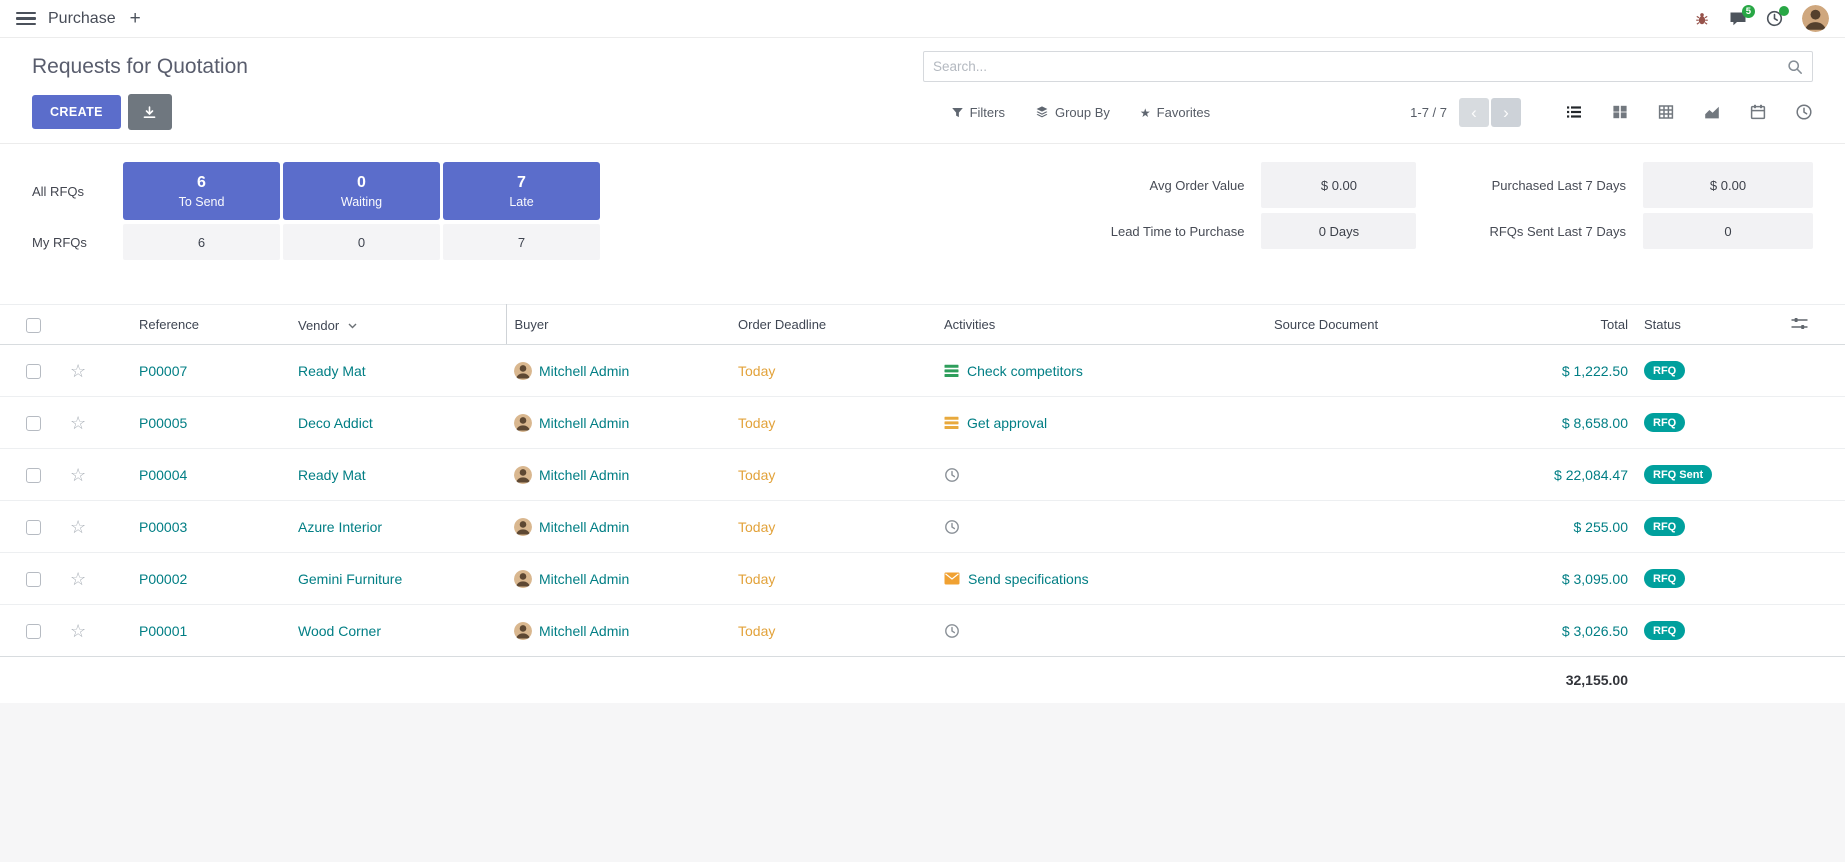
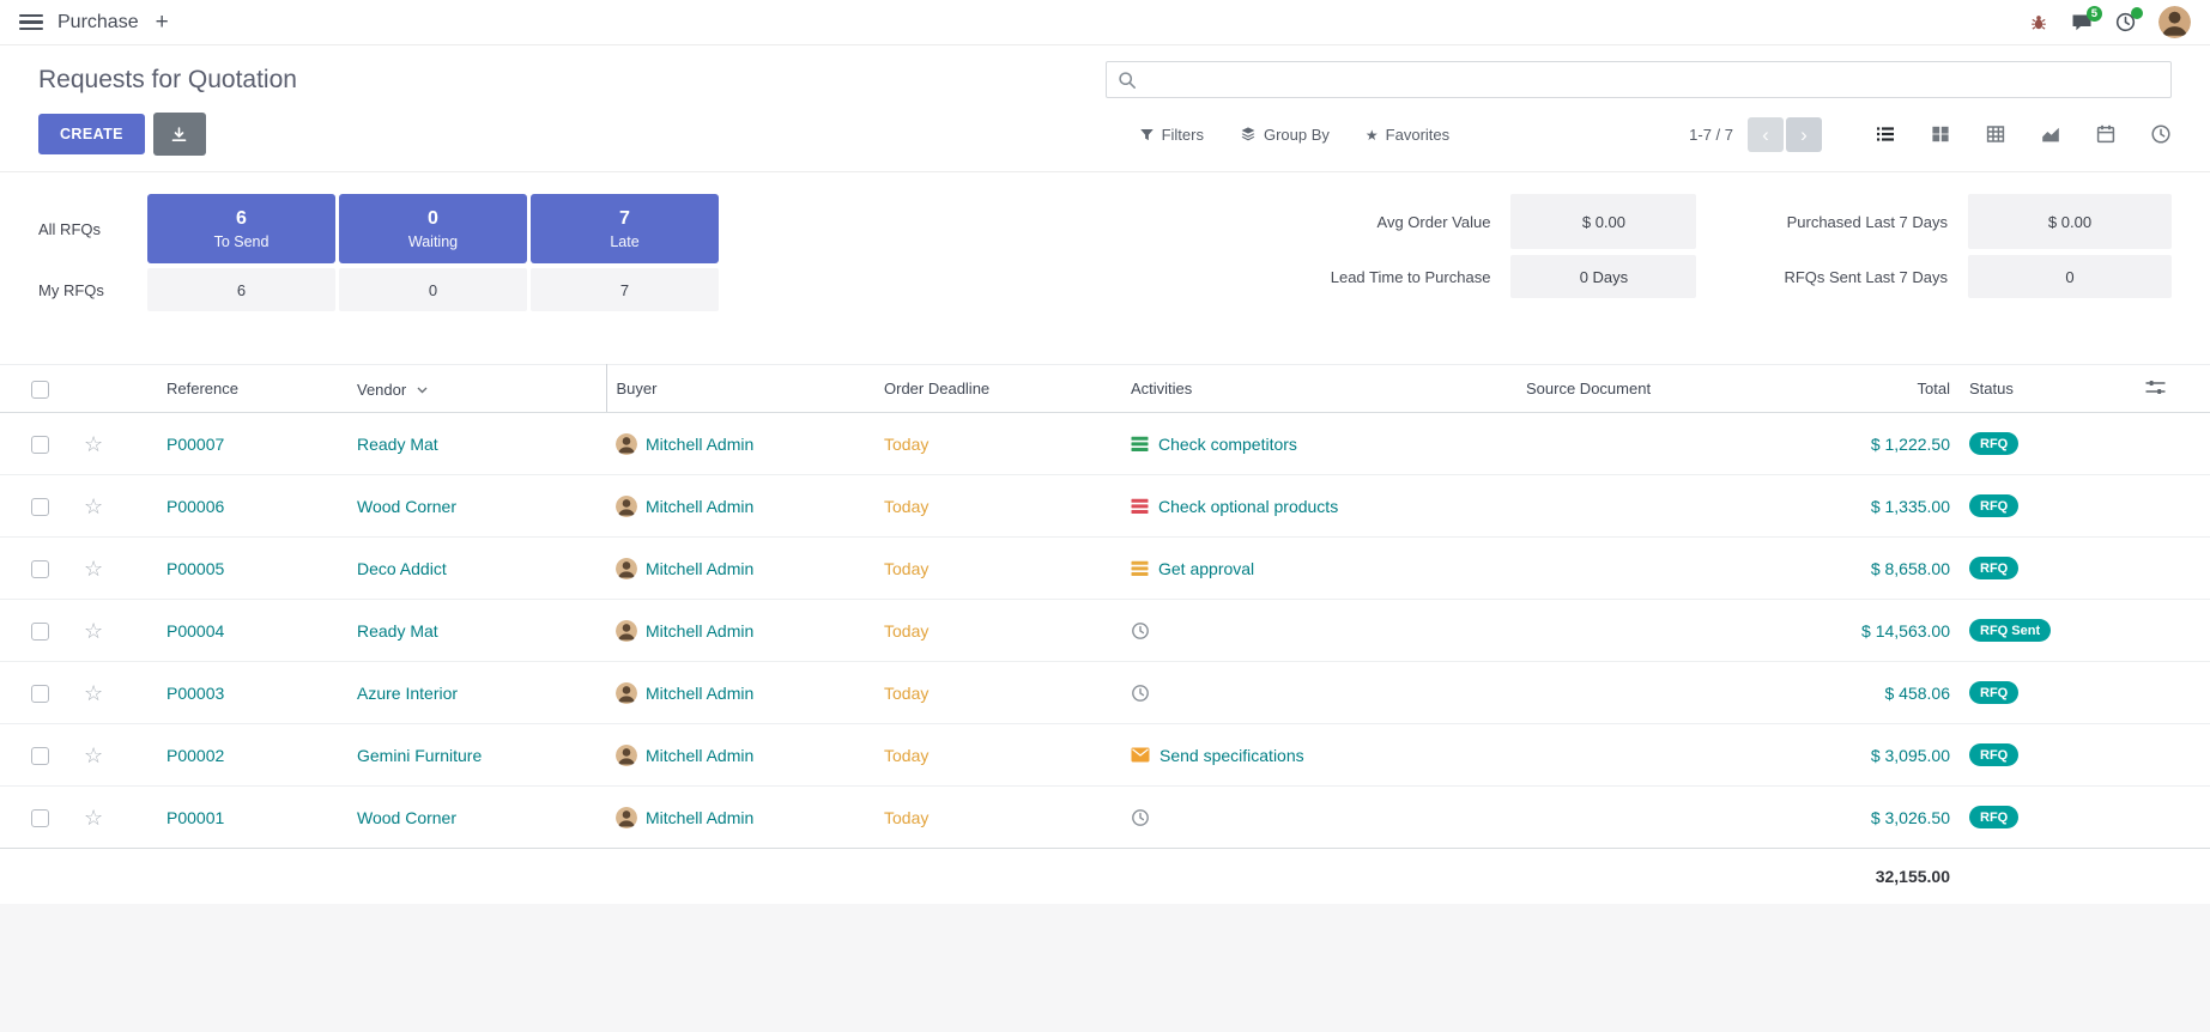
  Purchase
  5
  Requests for Quotation
- Search...
  CREATE
  Filters
  Group By
  Favorites
  1-7 / 7
  All RFQs
  6
  To Send
  0
  Waiting
  7
  Late
  My RFQs
  6
  0
  7
  Avg Order Value
  $ 0.00
  Purchased Last 7 Days
  $ 0.00
  Lead Time to Purchase
  0 Days
  RFQs Sent Last 7 Days
  0
  		Reference	Vendor	Buyer	Order Deadline	Activities	Source Document	Total	Status
  		P00007	Ready Mat	Mitchell Admin	Today	Check competitors		$ 1,222.50	RFQ
+ 		P00006	Wood Corner	Mitchell Admin	Today	Check optional products		$ 1,335.00	RFQ
  		P00005	Deco Addict	Mitchell Admin	Today	Get approval		$ 8,658.00	RFQ
- 		P00004	Ready Mat	Mitchell Admin	Today			$ 22,084.47	RFQ Sent
+ 		P00004	Ready Mat	Mitchell Admin	Today			$ 14,563.00	RFQ Sent
- 		P00003	Azure Interior	Mitchell Admin	Today			$ 255.00	RFQ
+ 		P00003	Azure Interior	Mitchell Admin	Today			$ 458.06	RFQ
  		P00002	Gemini Furniture	Mitchell Admin	Today	Send specifications		$ 3,095.00	RFQ
  		P00001	Wood Corner	Mitchell Admin	Today			$ 3,026.50	RFQ
  	32,155.00
